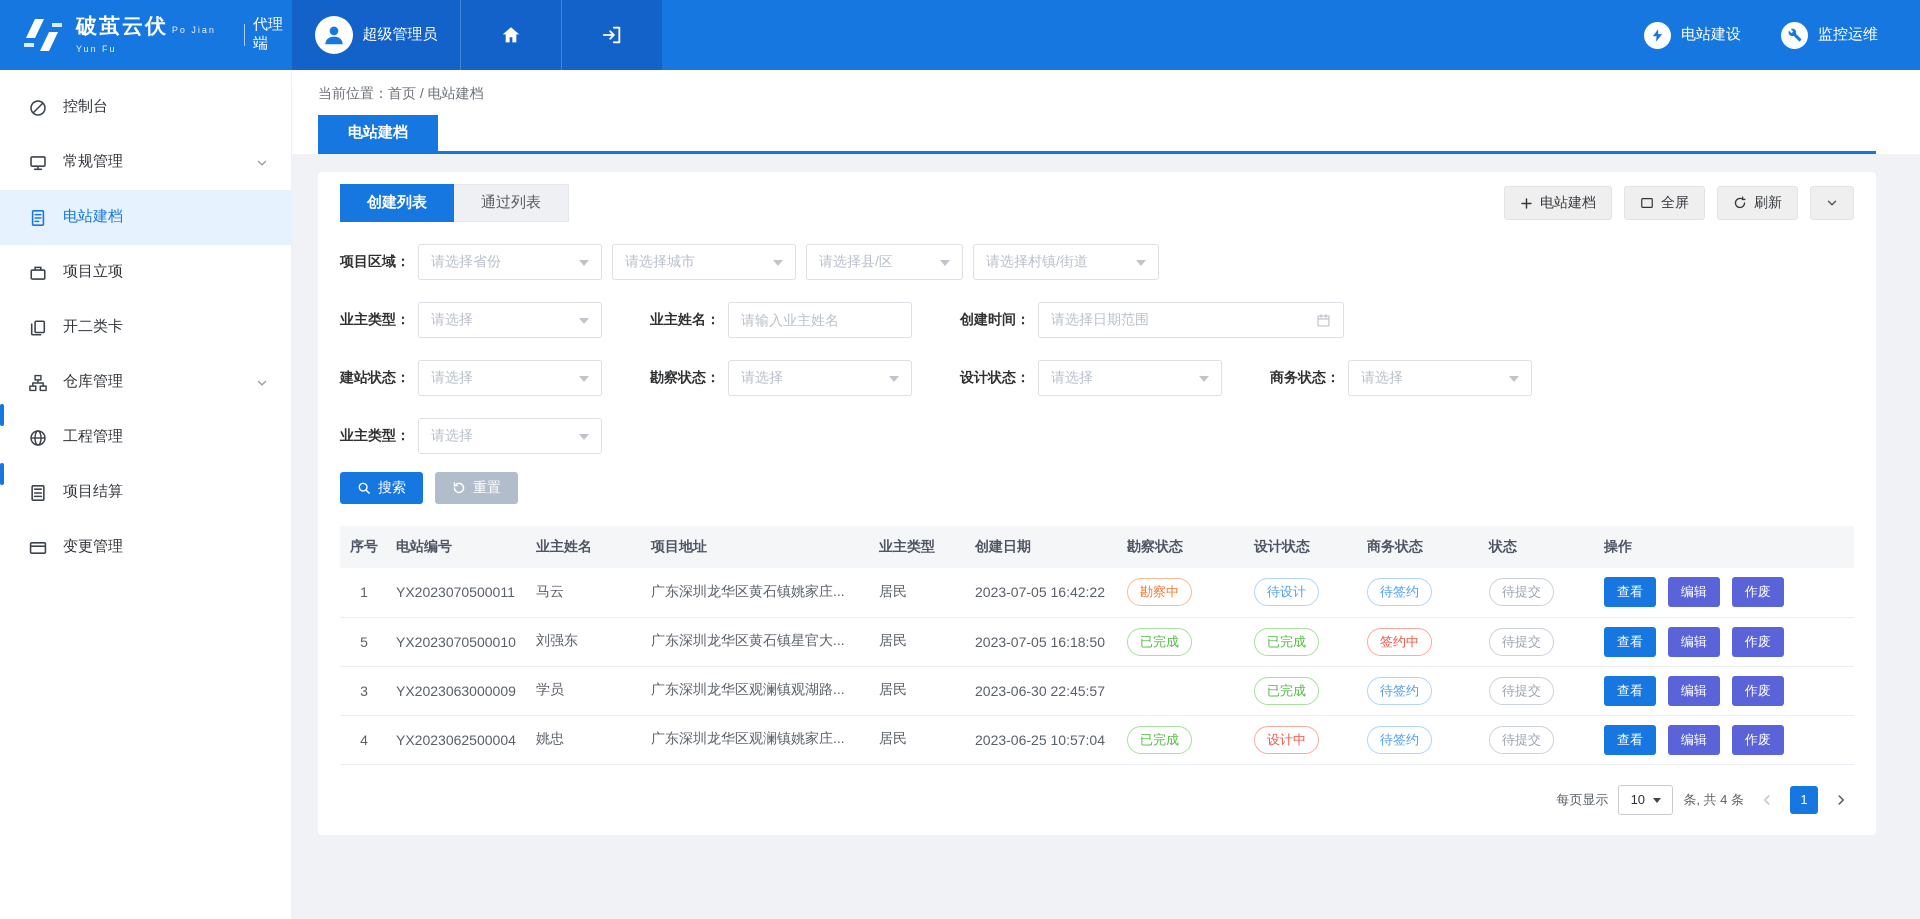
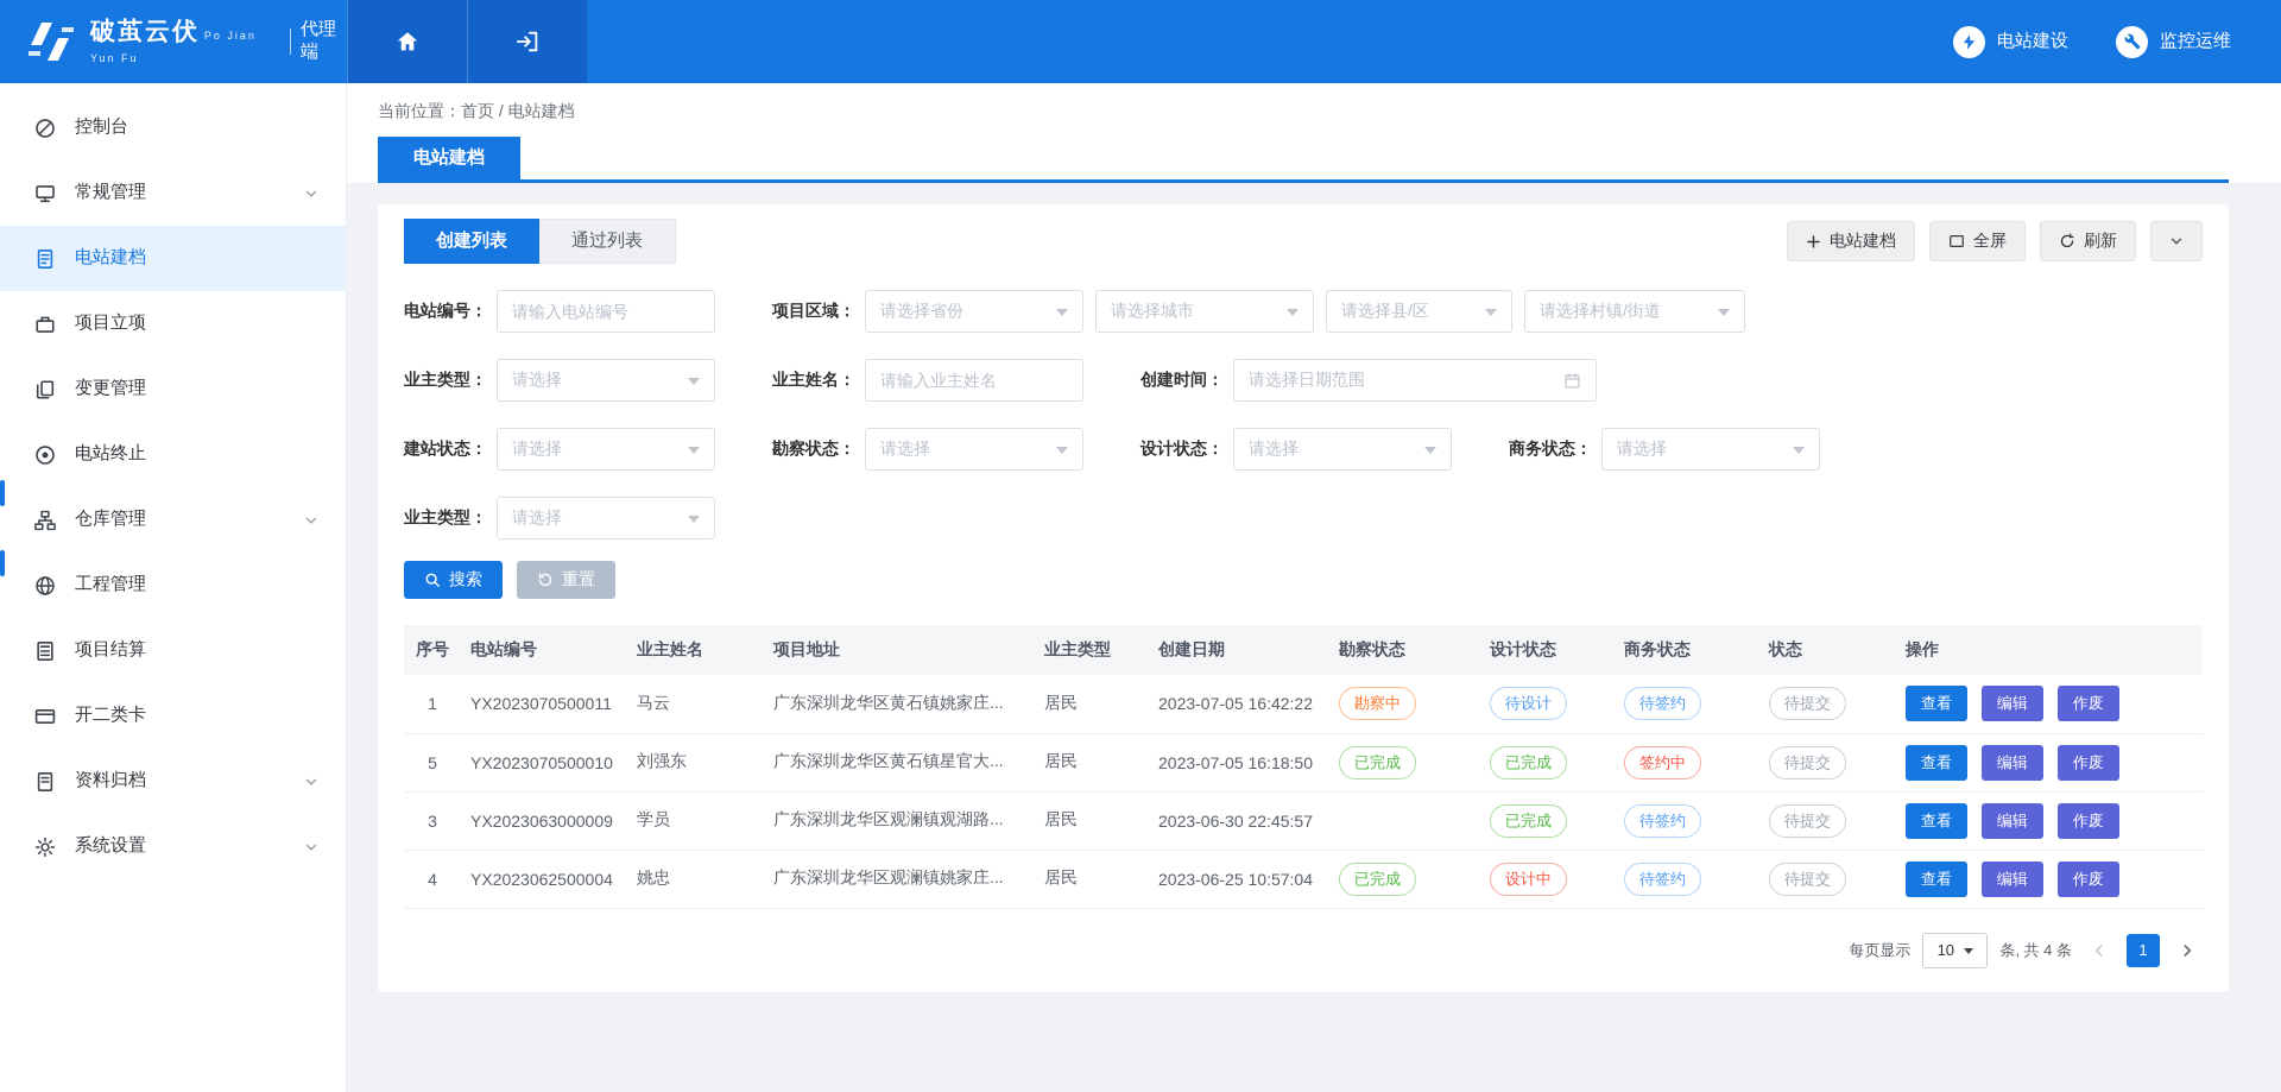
  破茧云伏 Po Jian Yun Fu
  代理端
- 超级管理员
  电站建设
  监控运维
  控制台
  常规管理
  电站建档
  项目立项
- 开二类卡
+ 变更管理
+ 电站终止
  仓库管理
  工程管理
  项目结算
- 变更管理
+ 开二类卡
+ 资料归档
+ 系统设置
  当前位置：首页 / 电站建档
  电站建档
  创建列表
  通过列表
  电站建档
  全屏
  刷新
+ 电站编号：
+ 请输入电站编号
  项目区域：
  请选择省份
  请选择城市
  请选择县/区
  请选择村镇/街道
  业主类型：
  请选择
  业主姓名：
  请输入业主姓名
  创建时间：
  请选择日期范围
  建站状态：
  请选择
  勘察状态：
  请选择
  设计状态：
  请选择
  商务状态：
  请选择
  业主类型：
  请选择
  搜索
  重置
  序号	电站编号	业主姓名	项目地址	业主类型	创建日期	勘察状态	设计状态	商务状态	状态	操作
  1	YX2023070500011	马云	广东深圳龙华区黄石镇姚家庄...	居民	2023-07-05 16:42:22	勘察中	待设计	待签约	待提交	查看 编辑 作废
  5	YX2023070500010	刘强东	广东深圳龙华区黄石镇星官大...	居民	2023-07-05 16:18:50	已完成	已完成	签约中	待提交	查看 编辑 作废
  3	YX2023063000009	学员	广东深圳龙华区观澜镇观湖路...	居民	2023-06-30 22:45:57		已完成	待签约	待提交	查看 编辑 作废
  4	YX2023062500004	姚忠	广东深圳龙华区观澜镇姚家庄...	居民	2023-06-25 10:57:04	已完成	设计中	待签约	待提交	查看 编辑 作废
  每页显示
  10
  条, 共 4 条
  1
